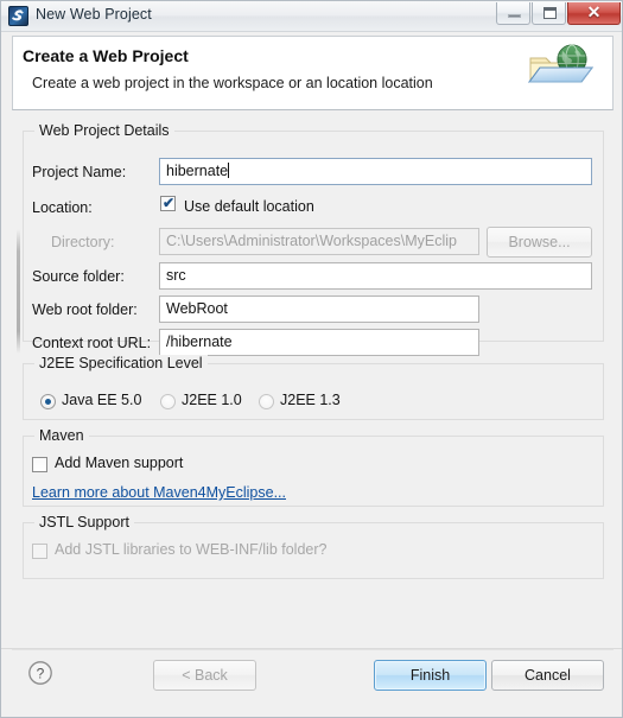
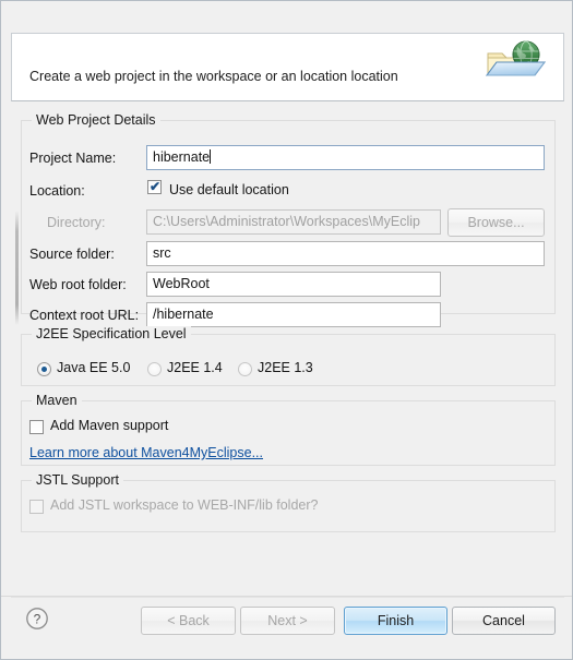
- New Web Project
- ✕
- Create a Web Project
  Create a web project in the workspace or an location location
  Web Project Details
  Project Name:
  hibernate
  Location:
  ✔
  Use default location
  Directory:
  C:\Users\Administrator\Workspaces\MyEclip
  Browse...
  Source folder:
  src
  Web root folder:
  WebRoot
  Context root URL:
  /hibernate
  J2EE Specification Level
  Java EE 5.0
- J2EE 1.0
+ J2EE 1.4
  J2EE 1.3
  Maven
  Add Maven support
  Learn more about Maven4MyEclipse...
  JSTL Support
- Add JSTL libraries to WEB-INF/lib folder?
+ Add JSTL workspace to WEB-INF/lib folder?
  ?
  < Back
+ Next >
  Finish
  Cancel
